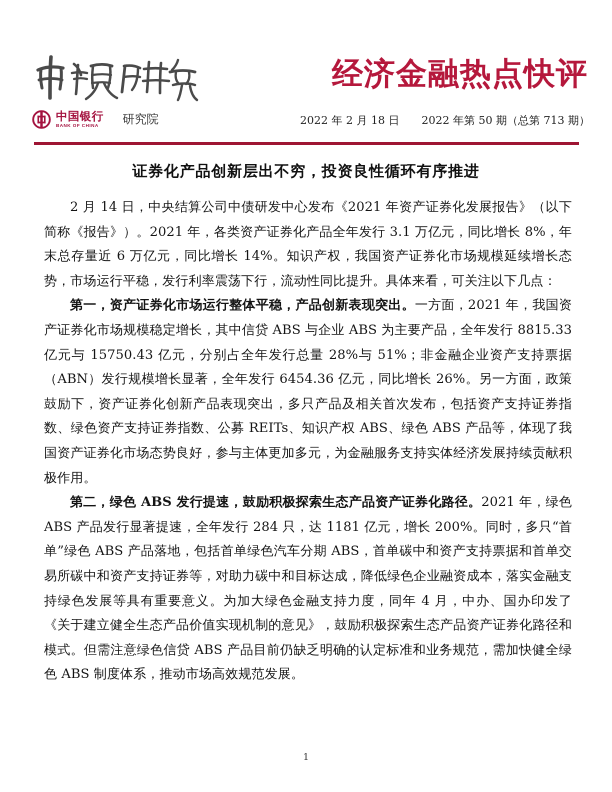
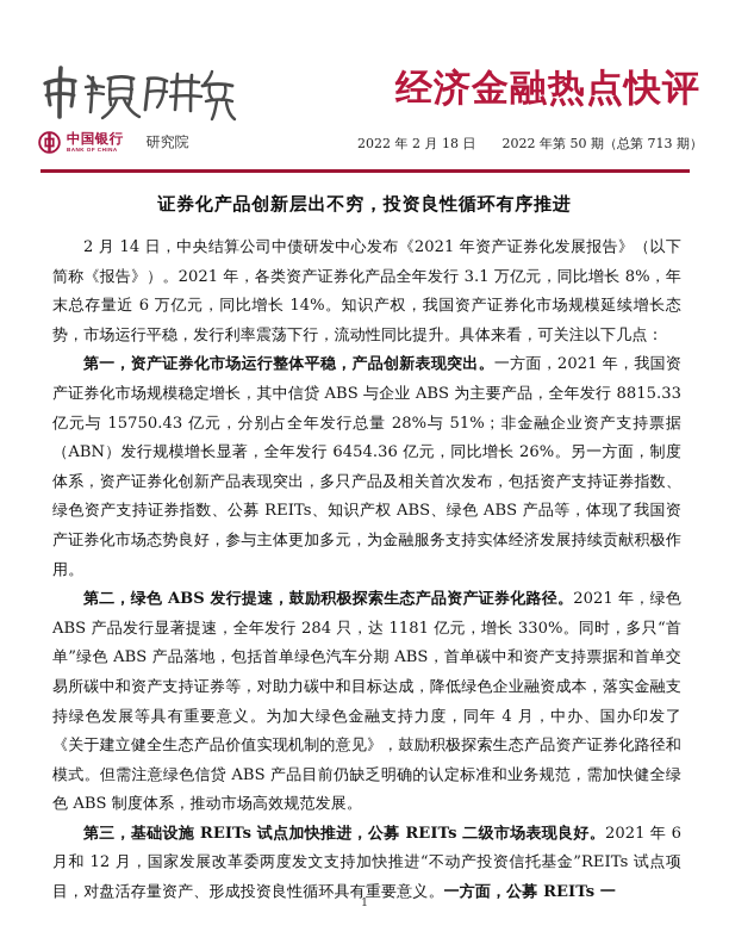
  中国银行
  研究院
  经济金融热点快评
  2022 年 2 月 18 日
  2022 年第 50 期（总第 713 期）
  证券化产品创新层出不穷，投资良性循环有序推进
  2 月 14 日，中央结算公司中债研发中心发布《2021 年资产证券化发展报告》（以下简称《报告》）。2021 年，各类资产证券化产品全年发行 3.1 万亿元，同比增长 8%，年末总存量近 6 万亿元，同比增长 14%。知识产权，我国资产证券化市场规模延续增长态势，市场运行平稳，发行利率震荡下行，流动性同比提升。具体来看，可关注以下几点：
- 第一，资产证券化市场运行整体平稳，产品创新表现突出。一方面，2021 年，我国资产证券化市场规模稳定增长，其中信贷 ABS 与企业 ABS 为主要产品，全年发行 8815.33 亿元与 15750.43 亿元，分别占全年发行总量 28%与 51%；非金融企业资产支持票据（ABN）发行规模增长显著，全年发行 6454.36 亿元，同比增长 26%。另一方面，政策鼓励下，资产证券化创新产品表现突出，多只产品及相关首次发布，包括资产支持证券指数、绿色资产支持证券指数、公募 REITs、知识产权 ABS、绿色 ABS 产品等，体现了我国资产证券化市场态势良好，参与主体更加多元，为金融服务支持实体经济发展持续贡献积极作用。
+ 第一，资产证券化市场运行整体平稳，产品创新表现突出。一方面，2021 年，我国资产证券化市场规模稳定增长，其中信贷 ABS 与企业 ABS 为主要产品，全年发行 8815.33 亿元与 15750.43 亿元，分别占全年发行总量 28%与 51%；非金融企业资产支持票据（ABN）发行规模增长显著，全年发行 6454.36 亿元，同比增长 26%。另一方面，制度体系，资产证券化创新产品表现突出，多只产品及相关首次发布，包括资产支持证券指数、绿色资产支持证券指数、公募 REITs、知识产权 ABS、绿色 ABS 产品等，体现了我国资产证券化市场态势良好，参与主体更加多元，为金融服务支持实体经济发展持续贡献积极作用。
- 第二，绿色 ABS 发行提速，鼓励积极探索生态产品资产证券化路径。2021 年，绿色 ABS 产品发行显著提速，全年发行 284 只，达 1181 亿元，增长 200%。同时，多只“首单”绿色 ABS 产品落地，包括首单绿色汽车分期 ABS，首单碳中和资产支持票据和首单交易所碳中和资产支持证券等，对助力碳中和目标达成，降低绿色企业融资成本，落实金融支持绿色发展等具有重要意义。为加大绿色金融支持力度，同年 4 月，中办、国办印发了《关于建立健全生态产品价值实现机制的意见》，鼓励积极探索生态产品资产证券化路径和模式。但需注意绿色信贷 ABS 产品目前仍缺乏明确的认定标准和业务规范，需加快健全绿色 ABS 制度体系，推动市场高效规范发展。
+ 第二，绿色 ABS 发行提速，鼓励积极探索生态产品资产证券化路径。2021 年，绿色 ABS 产品发行显著提速，全年发行 284 只，达 1181 亿元，增长 330%。同时，多只“首单”绿色 ABS 产品落地，包括首单绿色汽车分期 ABS，首单碳中和资产支持票据和首单交易所碳中和资产支持证券等，对助力碳中和目标达成，降低绿色企业融资成本，落实金融支持绿色发展等具有重要意义。为加大绿色金融支持力度，同年 4 月，中办、国办印发了《关于建立健全生态产品价值实现机制的意见》，鼓励积极探索生态产品资产证券化路径和模式。但需注意绿色信贷 ABS 产品目前仍缺乏明确的认定标准和业务规范，需加快健全绿色 ABS 制度体系，推动市场高效规范发展。
+ 第三，基础设施 REITs 试点加快推进，公募 REITs 二级市场表现良好。2021 年 6 月和 12 月，国家发展改革委两度发文支持加快推进“不动产投资信托基金”REITs 试点项目，对盘活存量资产、形成投资良性循环具有重要意义。一方面，公募 REITs 一
  1
